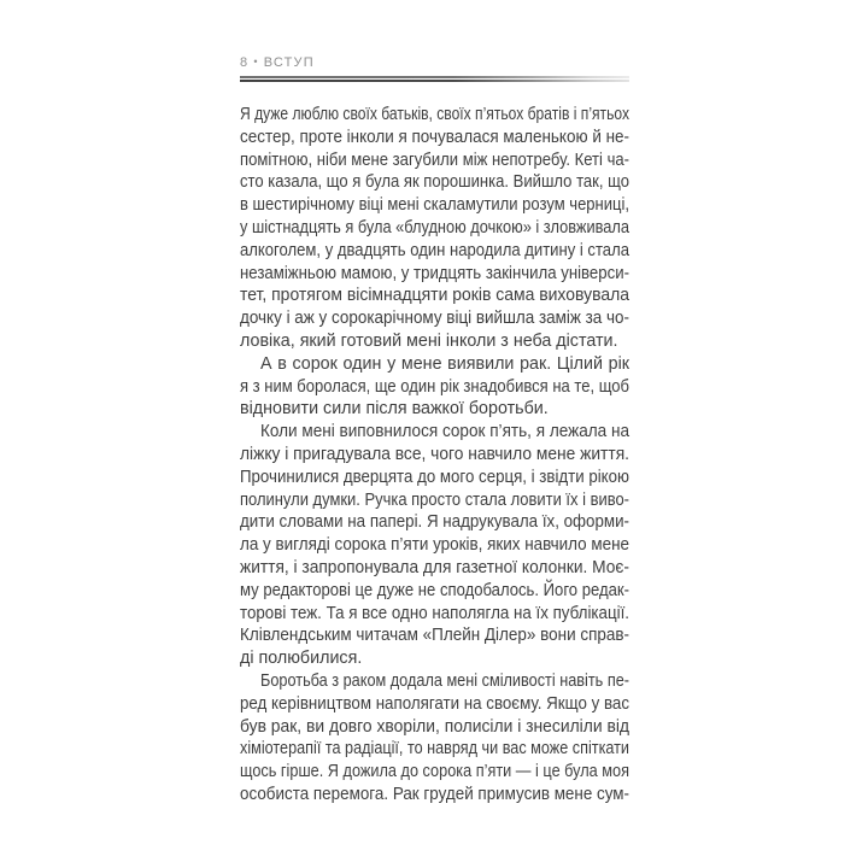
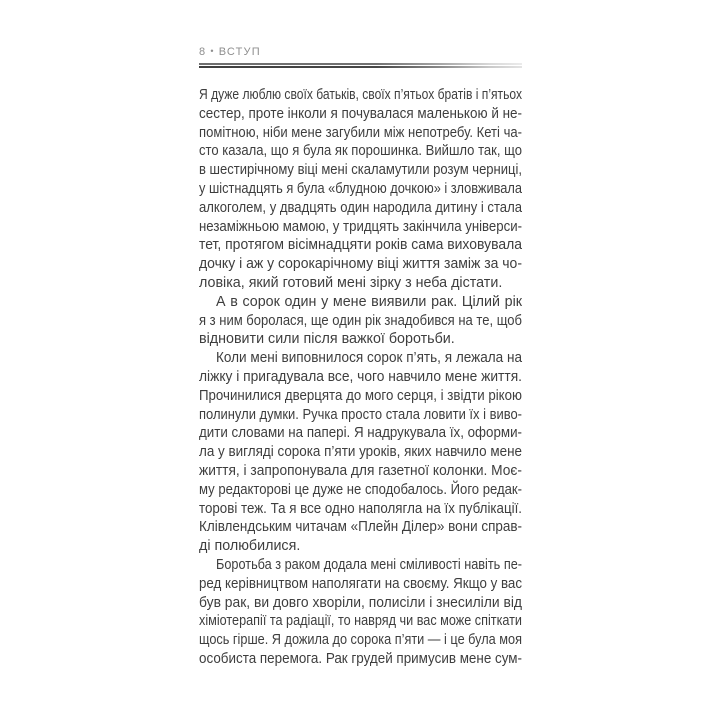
  8 • ВСТУП
  Я дуже люблю своїх батьків, своїх п’ятьох братів і п’ятьох
  сестер, проте інколи я почувалася маленькою й не-
  помітною, ніби мене загубили між непотребу. Кеті ча-
  сто казала, що я була як порошинка. Вийшло так, що
  в шестирічному віці мені скаламутили розум черниці,
  у шістнадцять я була «блудною дочкою» і зловживала
  алкоголем, у двадцять один народила дитину і стала
  незаміжньою мамою, у тридцять закінчила універси-
  тет, протягом вісімнадцяти років сама виховувала
- дочку і аж у сорокарічному віці вийшла заміж за чо-
+ дочку і аж у сорокарічному віці життя заміж за чо-
- ловіка, який готовий мені інколи з неба дістати.
+ ловіка, який готовий мені зірку з неба дістати.
  А в сорок один у мене виявили рак. Цілий рік
  я з ним боролася, ще один рік знадобився на те, щоб
  відновити сили після важкої боротьби.
  Коли мені виповнилося сорок п’ять, я лежала на
  ліжку і пригадувала все, чого навчило мене життя.
  Прочинилися дверцята до мого серця, і звідти рікою
  полинули думки. Ручка просто стала ловити їх і виво-
  дити словами на папері. Я надрукувала їх, оформи-
  ла у вигляді сорока п’яти уроків, яких навчило мене
  життя, і запропонувала для газетної колонки. Моє-
  му редакторові це дуже не сподобалось. Його редак-
  торові теж. Та я все одно наполягла на їх публікації.
  Клівлендським читачам «Плейн Ділер» вони справ-
  ді полюбилися.
  Боротьба з раком додала мені сміливості навіть пе-
  ред керівництвом наполягати на своєму. Якщо у вас
  був рак, ви довго хворіли, полисіли і знесиліли від
  хіміотерапії та радіації, то навряд чи вас може спіткати
  щось гірше. Я дожила до сорока п’яти — і це була моя
  особиста перемога. Рак грудей примусив мене сум-
